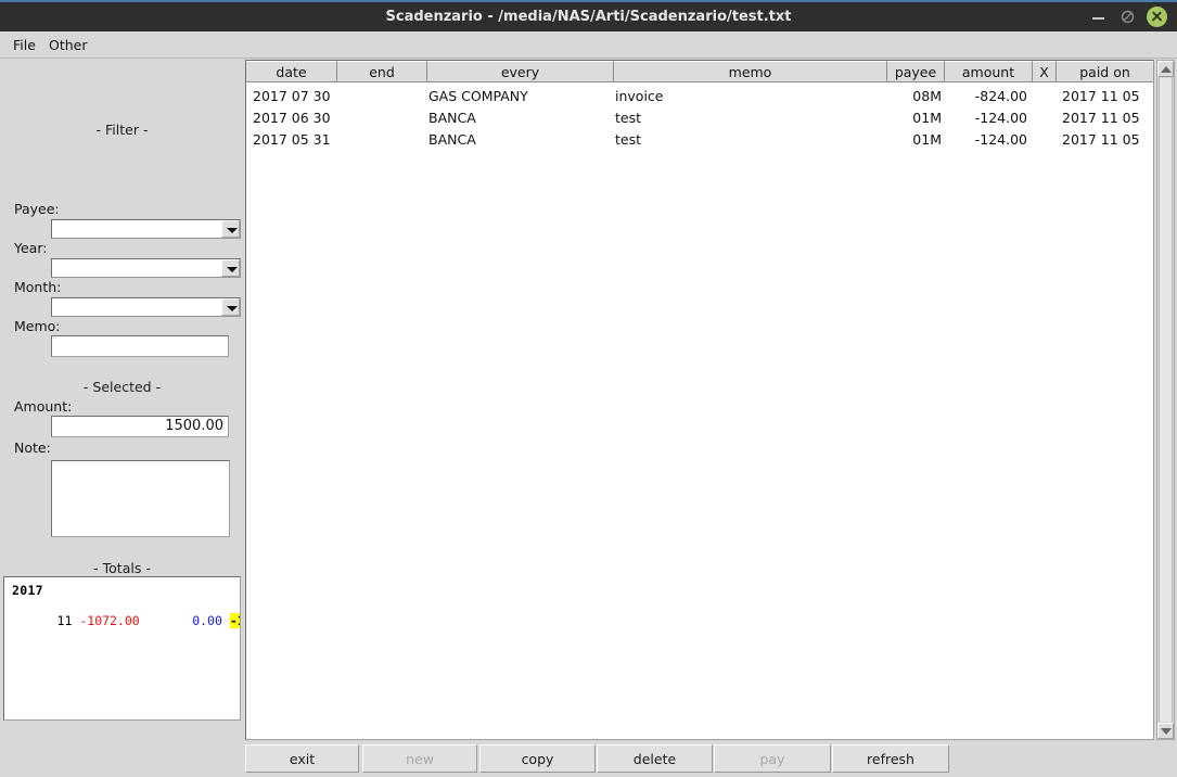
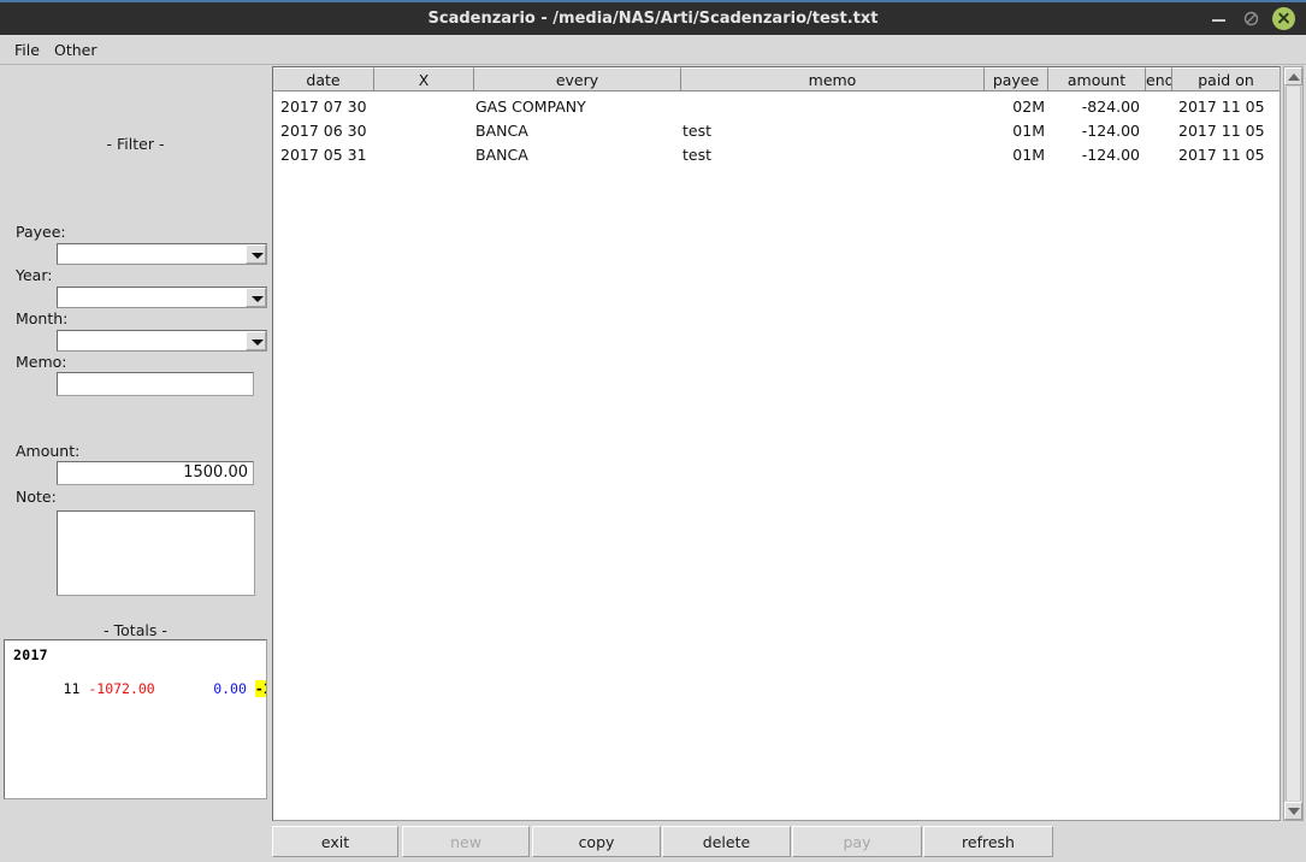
  Scadenzario - /media/NAS/Arti/Scadenzario/test.txt
  File
  Other
  - Filter -
  Payee:
  Year:
  Month:
  Memo:
- - Selected -
  Amount:
  1500.00
  Note:
  - Totals -
  2017
  date
- end
+ X
  every
  memo
  payee
  amount
- X
+ end
  paid on
  2017 07 30
  GAS COMPANY
- invoice
- 08M
+ 02M
  -824.00
  2017 11 05
  2017 06 30
  BANCA
  test
  01M
  -124.00
  2017 11 05
  2017 05 31
  BANCA
  test
  01M
  -124.00
  2017 11 05
  exit
  new
  copy
  delete
  pay
  refresh
